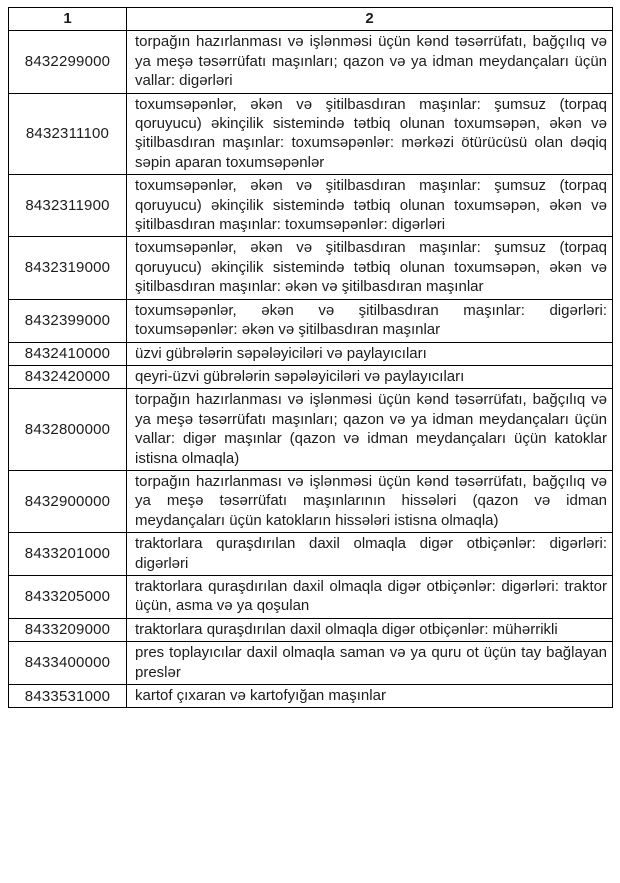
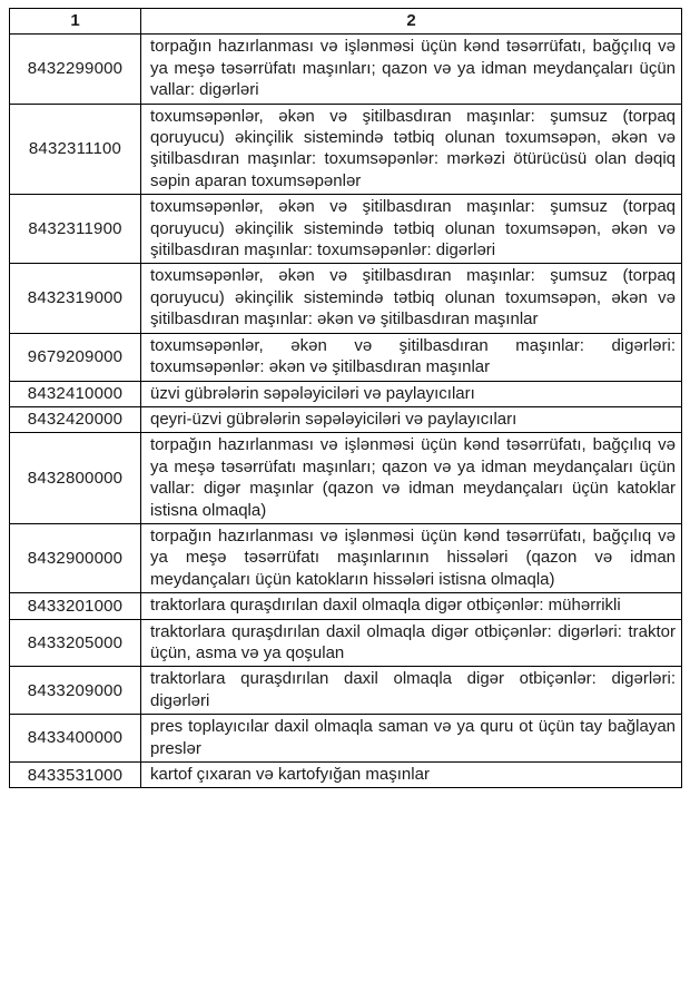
  1	2
  8432299000	torpağın hazırlanması və işlənməsi üçün kənd təsərrüfatı, bağçılıq və ya meşə təsərrüfatı maşınları; qazon və ya idman meydançaları üçün vallar: digərləri
  8432311100	toxumsəpənlər, əkən və şitilbasdıran maşınlar: şumsuz (torpaq qoruyucu) əkinçilik sistemində tətbiq olunan toxumsəpən, əkən və şitilbasdıran maşınlar: toxumsəpənlər: mərkəzi ötürücüsü olan dəqiq səpin aparan toxumsəpənlər
  8432311900	toxumsəpənlər, əkən və şitilbasdıran maşınlar: şumsuz (torpaq qoruyucu) əkinçilik sistemində tətbiq olunan toxumsəpən, əkən və şitilbasdıran maşınlar: toxumsəpənlər: digərləri
  8432319000	toxumsəpənlər, əkən və şitilbasdıran maşınlar: şumsuz (torpaq qoruyucu) əkinçilik sistemində tətbiq olunan toxumsəpən, əkən və şitilbasdıran maşınlar: əkən və şitilbasdıran maşınlar
- 8432399000	toxumsəpənlər, əkən və şitilbasdıran maşınlar: digərləri: toxumsəpənlər: əkən və şitilbasdıran maşınlar
+ 9679209000	toxumsəpənlər, əkən və şitilbasdıran maşınlar: digərləri: toxumsəpənlər: əkən və şitilbasdıran maşınlar
  8432410000	üzvi gübrələrin səpələyiciləri və paylayıcıları
  8432420000	qeyri-üzvi gübrələrin səpələyiciləri və paylayıcıları
  8432800000	torpağın hazırlanması və işlənməsi üçün kənd təsərrüfatı, bağçılıq və ya meşə təsərrüfatı maşınları; qazon və ya idman meydançaları üçün vallar: digər maşınlar (qazon və idman meydançaları üçün katoklar istisna olmaqla)
  8432900000	torpağın hazırlanması və işlənməsi üçün kənd təsərrüfatı, bağçılıq və ya meşə təsərrüfatı maşınlarının hissələri (qazon və idman meydançaları üçün katokların hissələri istisna olmaqla)
- 8433201000	traktorlara quraşdırılan daxil olmaqla digər otbiçənlər: digərləri: digərləri
+ 8433201000	traktorlara quraşdırılan daxil olmaqla digər otbiçənlər: mühərrikli
  8433205000	traktorlara quraşdırılan daxil olmaqla digər otbiçənlər: digərləri: traktor üçün, asma və ya qoşulan
- 8433209000	traktorlara quraşdırılan daxil olmaqla digər otbiçənlər: mühərrikli
+ 8433209000	traktorlara quraşdırılan daxil olmaqla digər otbiçənlər: digərləri: digərləri
  8433400000	pres toplayıcılar daxil olmaqla saman və ya quru ot üçün tay bağlayan preslər
  8433531000	kartof çıxaran və kartofyığan maşınlar
